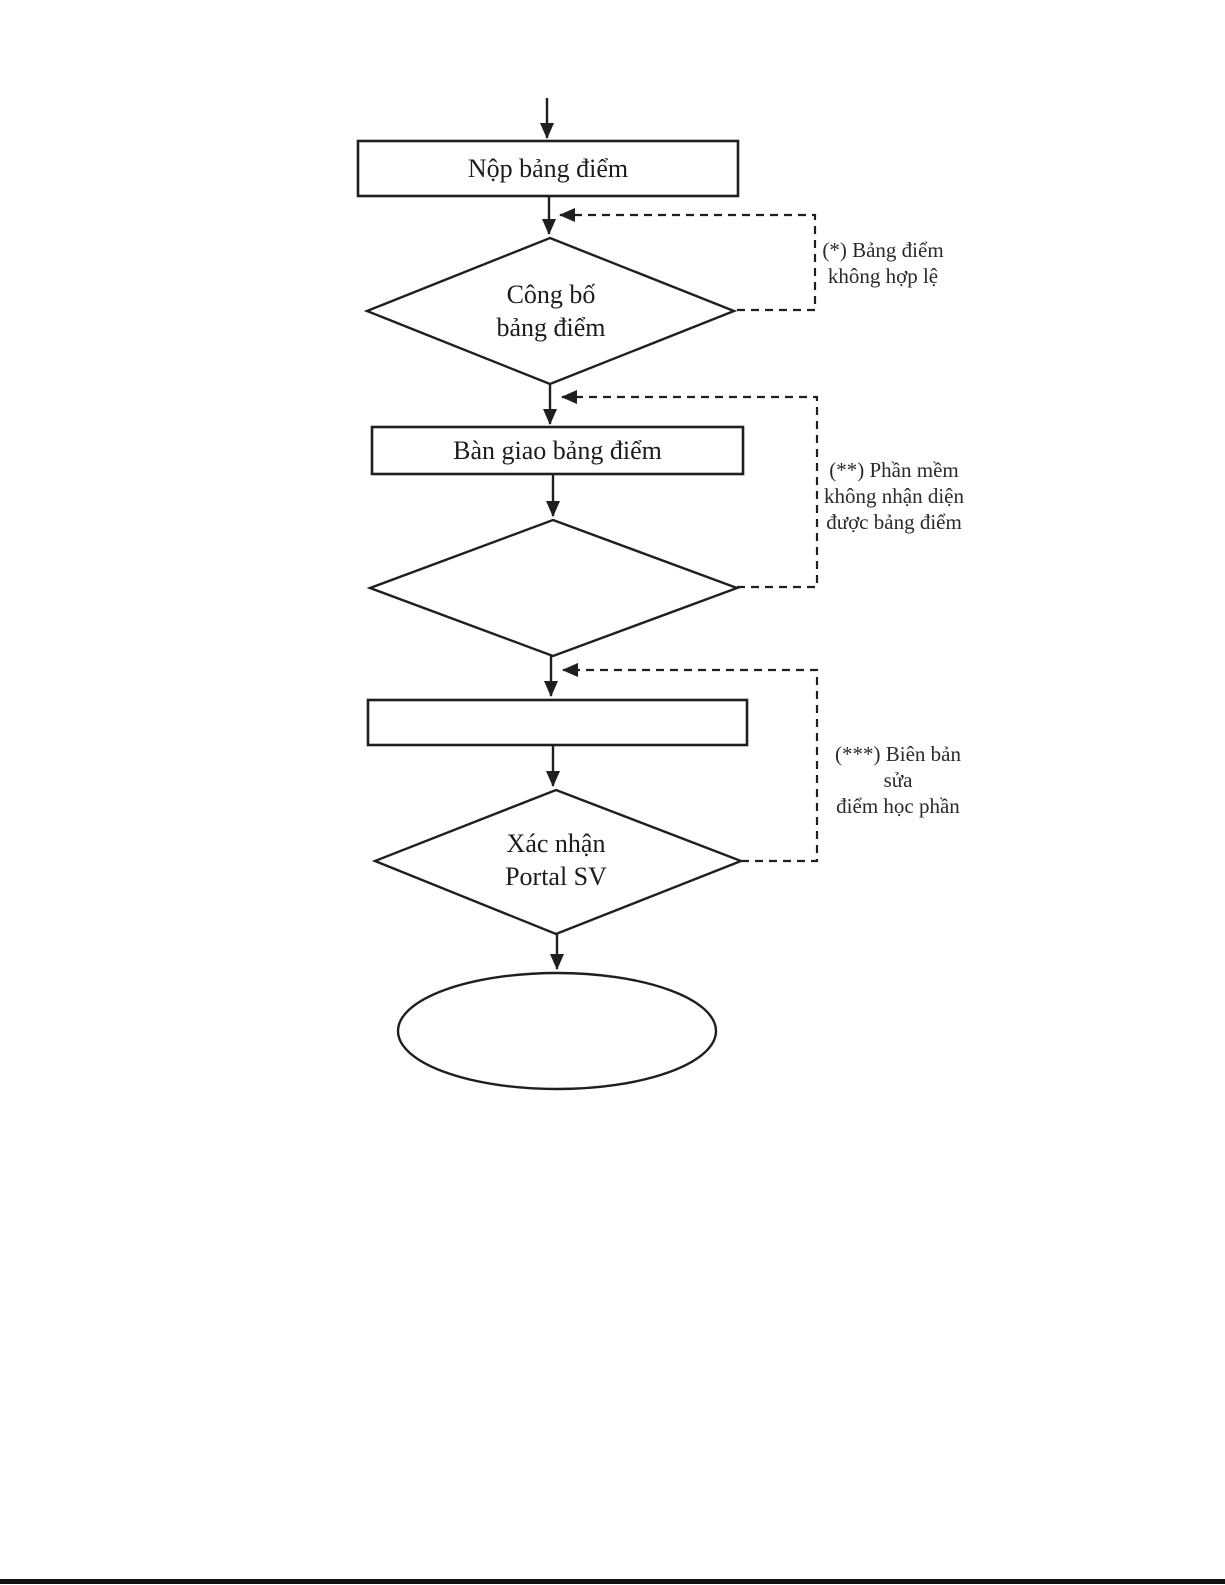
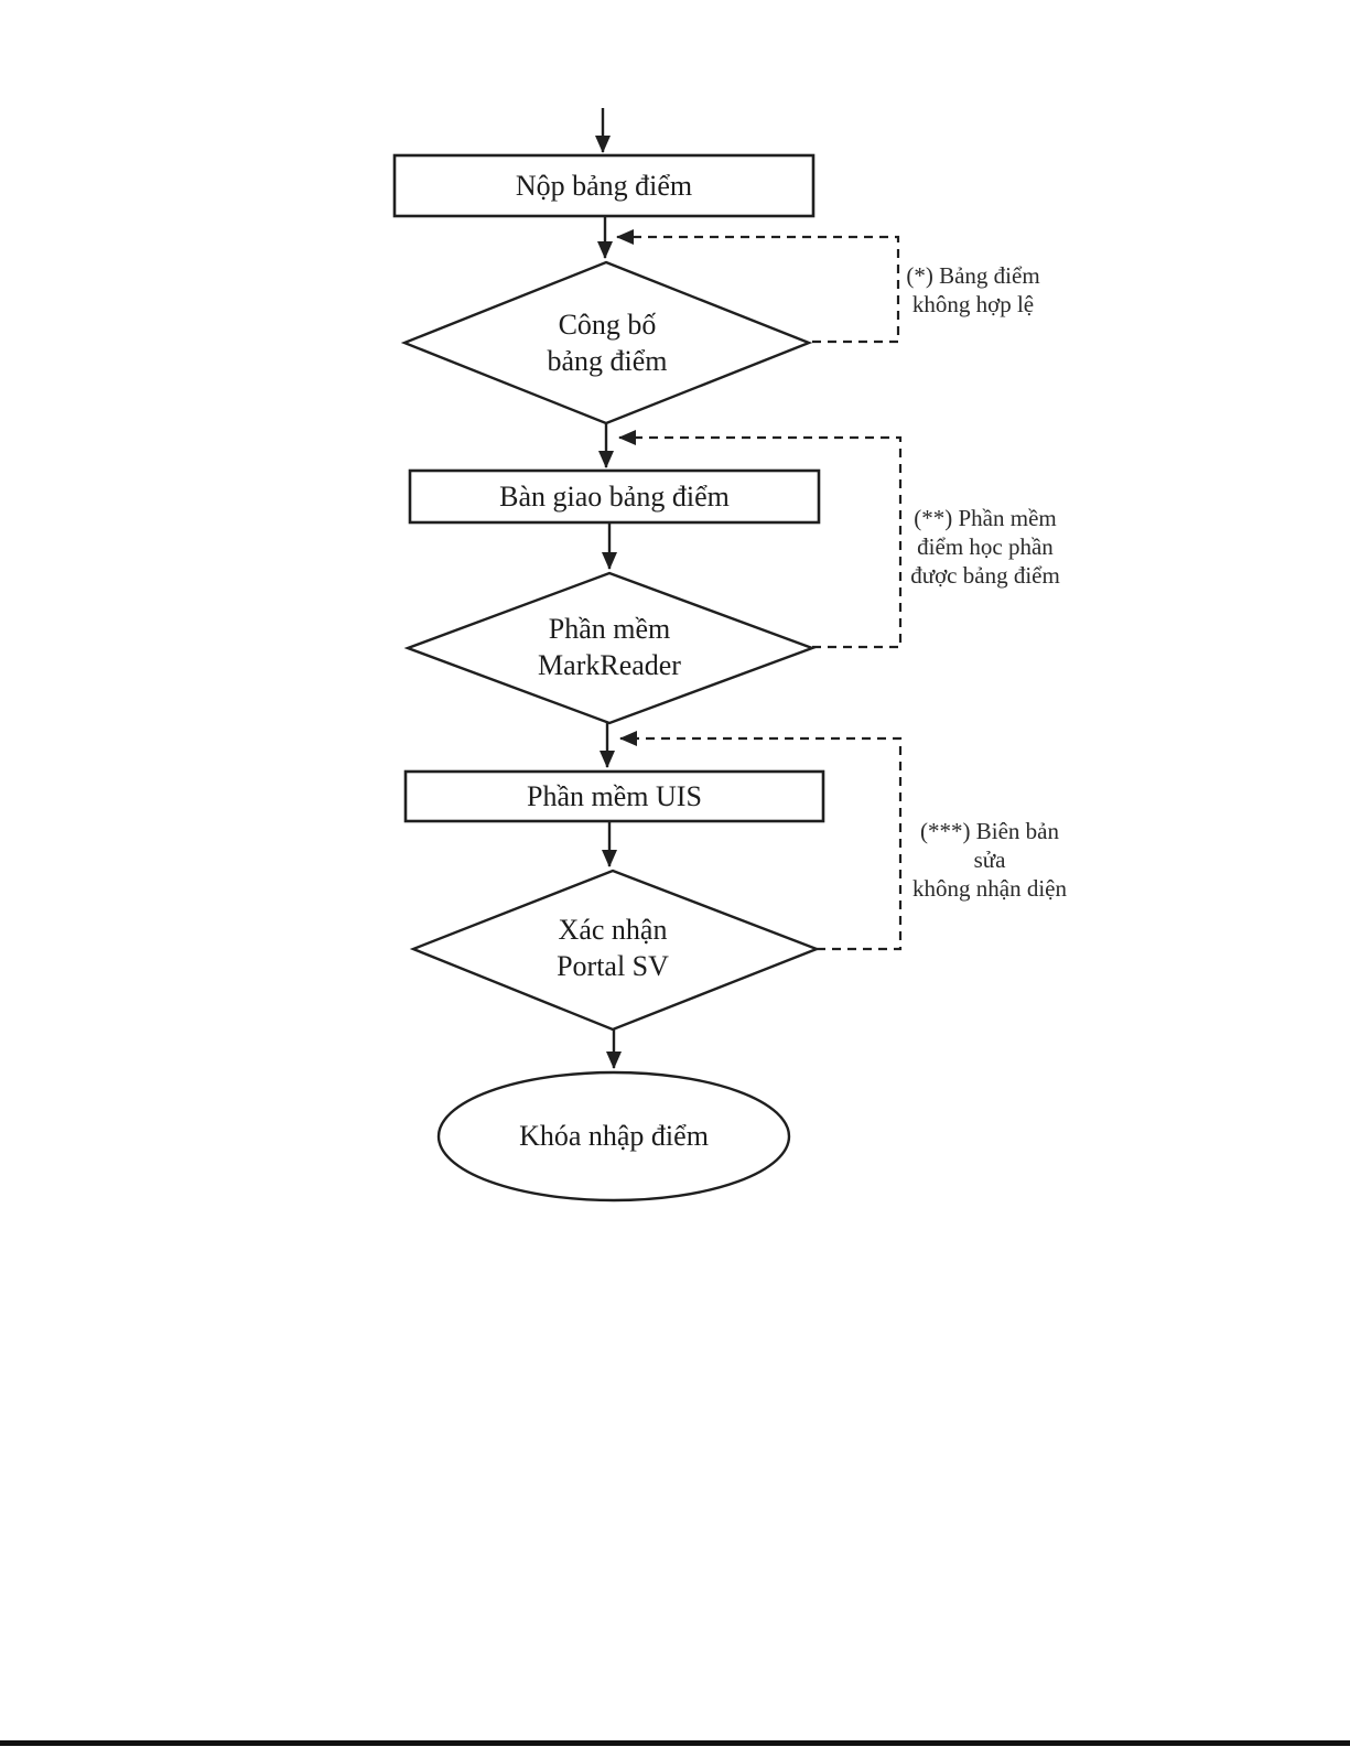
  Nộp bảng điểm
  Bàn giao bảng điểm
+ Phần mềm UIS
  Công bố
  bảng điểm
+ Phần mềm
+ MarkReader
  Xác nhận
  Portal SV
+ Khóa nhập điểm
  (*) Bảng điểm
  không hợp lệ
  (**) Phần mềm
- không nhận diện
+ điểm học phần
  được bảng điểm
  (***) Biên bản sửa
- điểm học phần
+ không nhận diện
